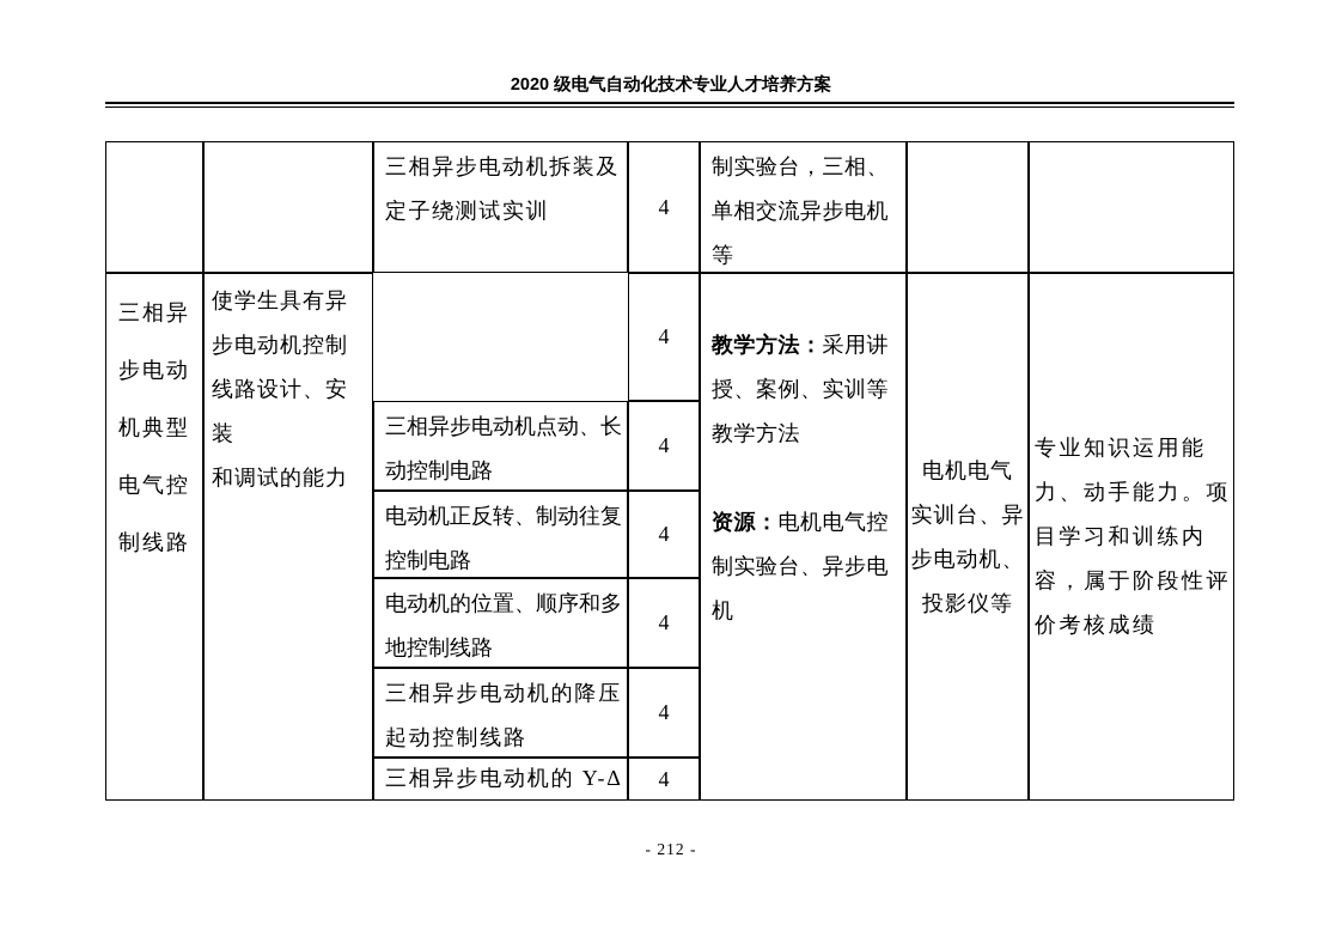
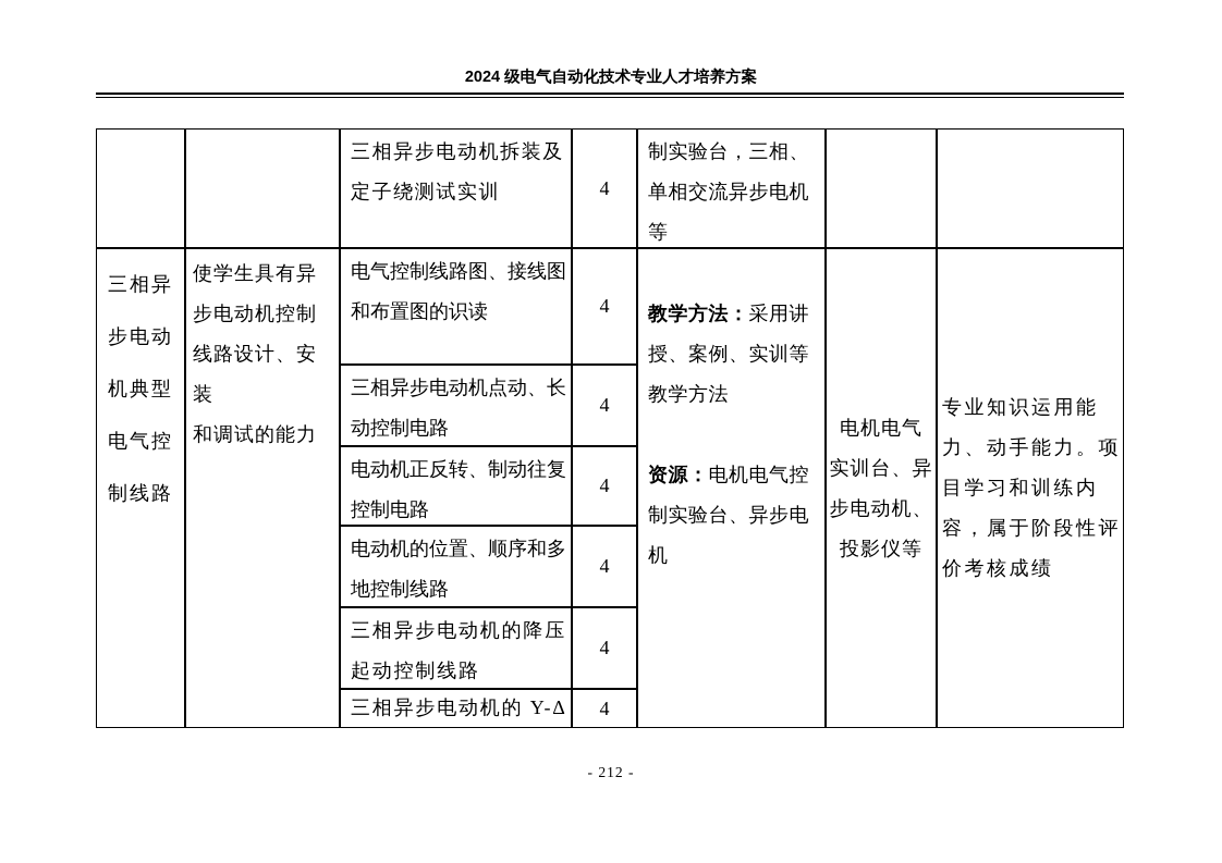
- 2020 级电气自动化技术专业人才培养方案
+ 2024 级电气自动化技术专业人才培养方案
  三相异步电动机拆装及
  定子绕测试实训
  4
  制实验台，三相、
  单相交流异步电机
  等
  三相异
  步电动
  机典型
  电气控
  制线路
  使学生具有异
  步电动机控制
  线路设计、安装
  和调试的能力
+ 电气控制线路图、接线图
+ 和布置图的识读
  4
  三相异步电动机点动、长
  动控制电路
  4
  电动机正反转、制动往复
  控制电路
  4
  电动机的位置、顺序和多
  地控制线路
  4
  三相异步电动机的降压
  起动控制线路
  4
  三相异步电动机的 Y-Δ
  4
  教学方法：采用讲
  授、案例、实训等
  教学方法
  资源：电机电气控
  制实验台、异步电
  机
  电机电气
  实训台、异
  步电动机、
  投影仪等
  专业知识运用能
  力、动手能力。项
  目学习和训练内
  容，属于阶段性评
  价考核成绩
  - 212 -
